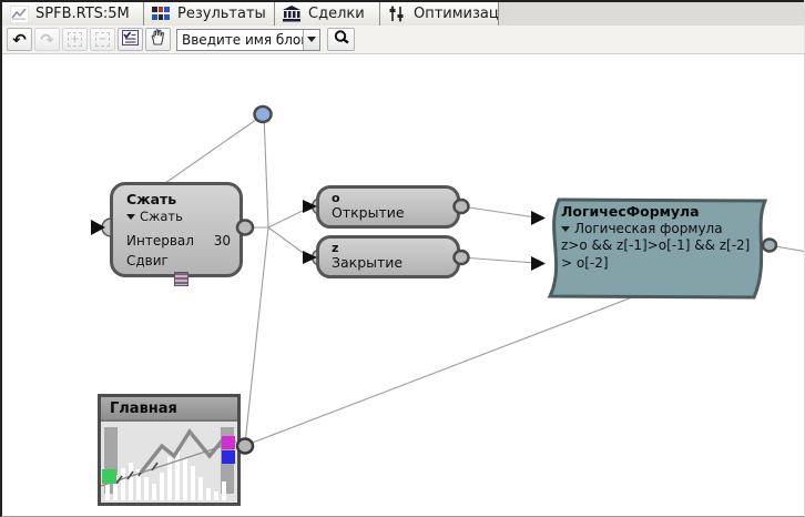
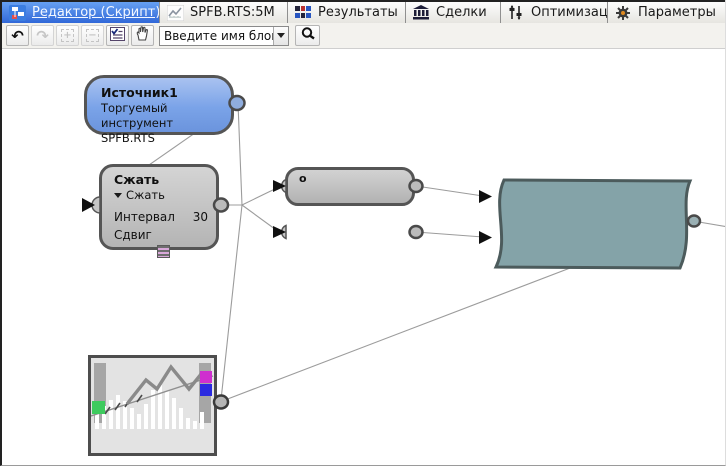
+ Редактор (Скрипт)
  SPFB.RTS:5M
  Результаты
  Сделки
  Оптимизац
+ Параметры
  ↶
  ↷
  +
  −
  Введите имя бло
+ Источник1
+ Торгуемый инструмент
+ SPFB.RTS
  Сжать
  Сжать
  Интервал
  30
  Сдвиг
  o
- Открытие
- z
- Закрытие
- ЛогичесФормула
- Логическая формула
- z>o && z[-1]>o[-1] && z[-2]
- > o[-2]
- Главная
